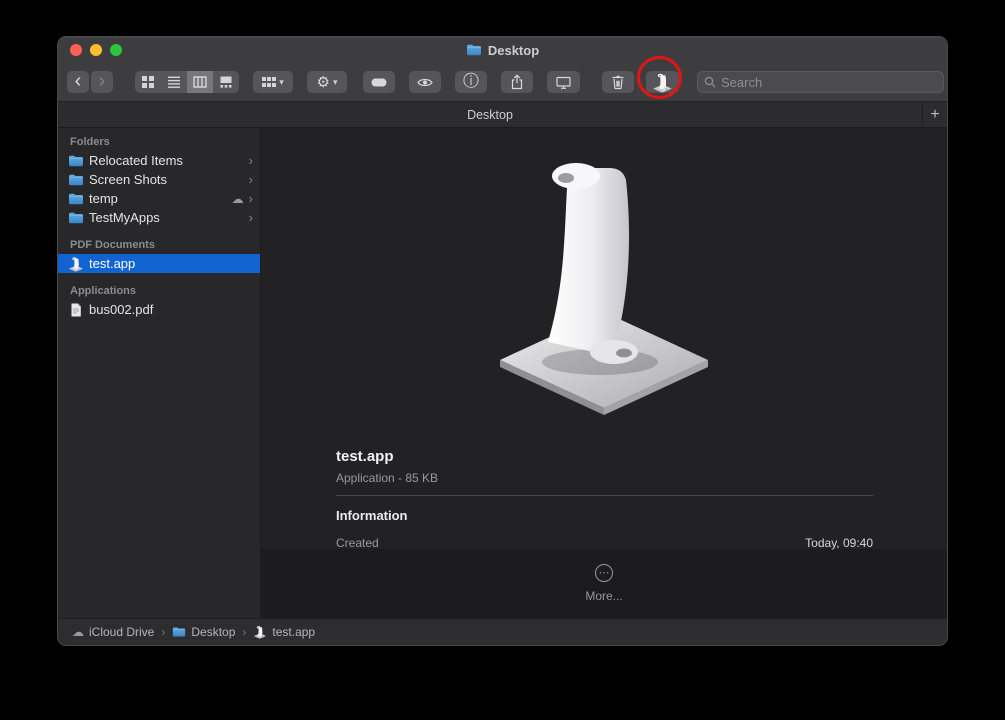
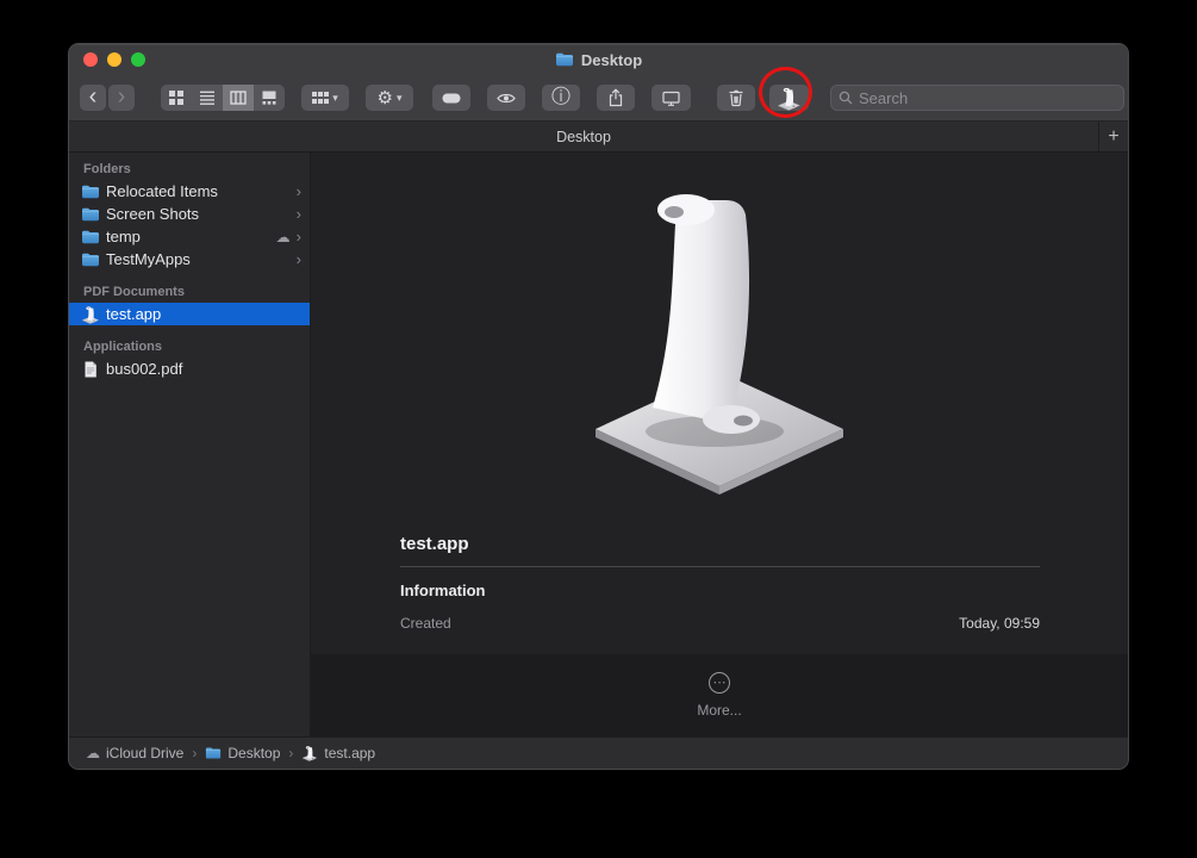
  Desktop
  ‹
  ›
  ▾
  ⚙
  ▾
  ⓘ
  Search
  Desktop
  +
  Folders
  Relocated Items
  ›
  Screen Shots
  ›
  temp
  ☁
  ›
  TestMyApps
  ›
  PDF Documents
  test.app
  Applications
  bus002.pdf
  test.app
- Application - 85 KB
  Information
  Created
- Today, 09:40
+ Today, 09:59
  ⋯
  More...
  ☁
  iCloud Drive
  ›
  Desktop
  ›
  test.app
